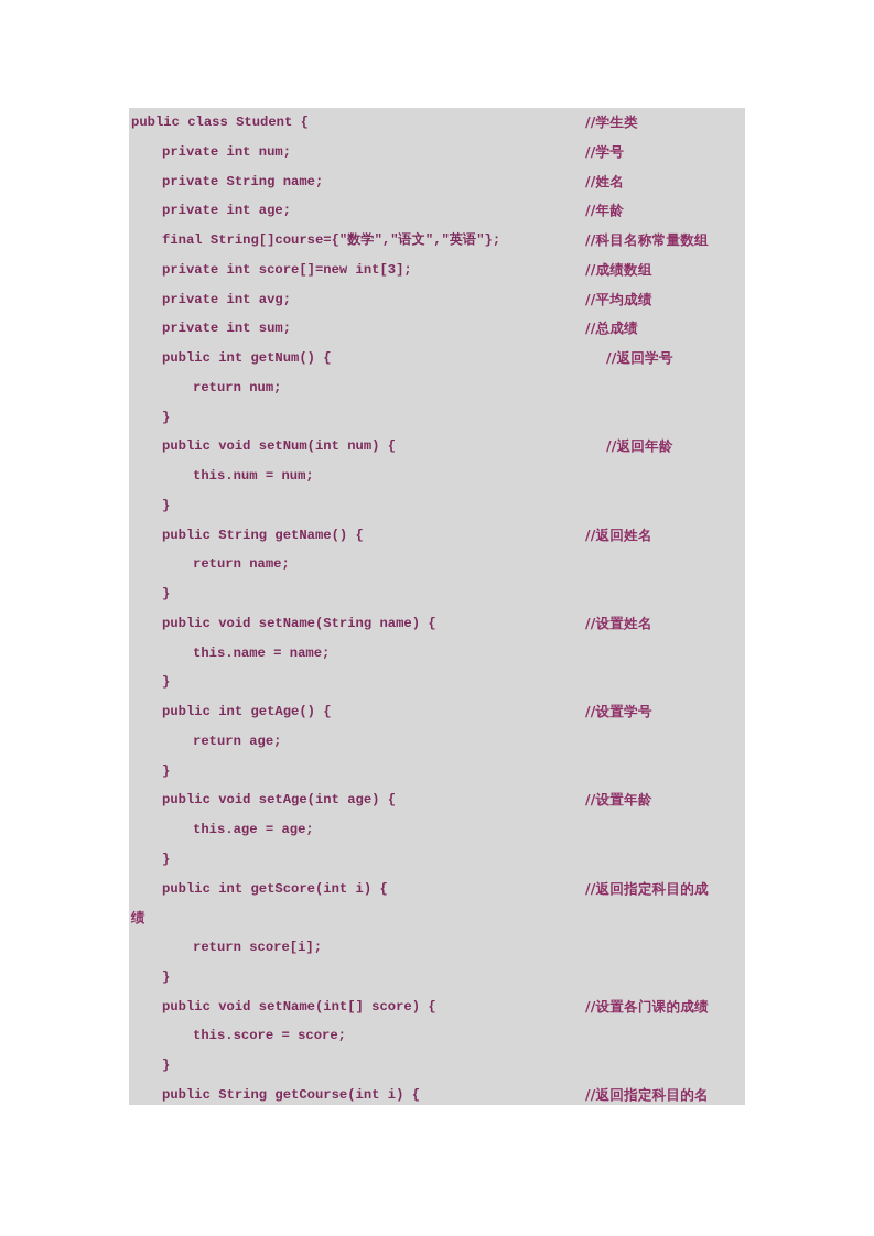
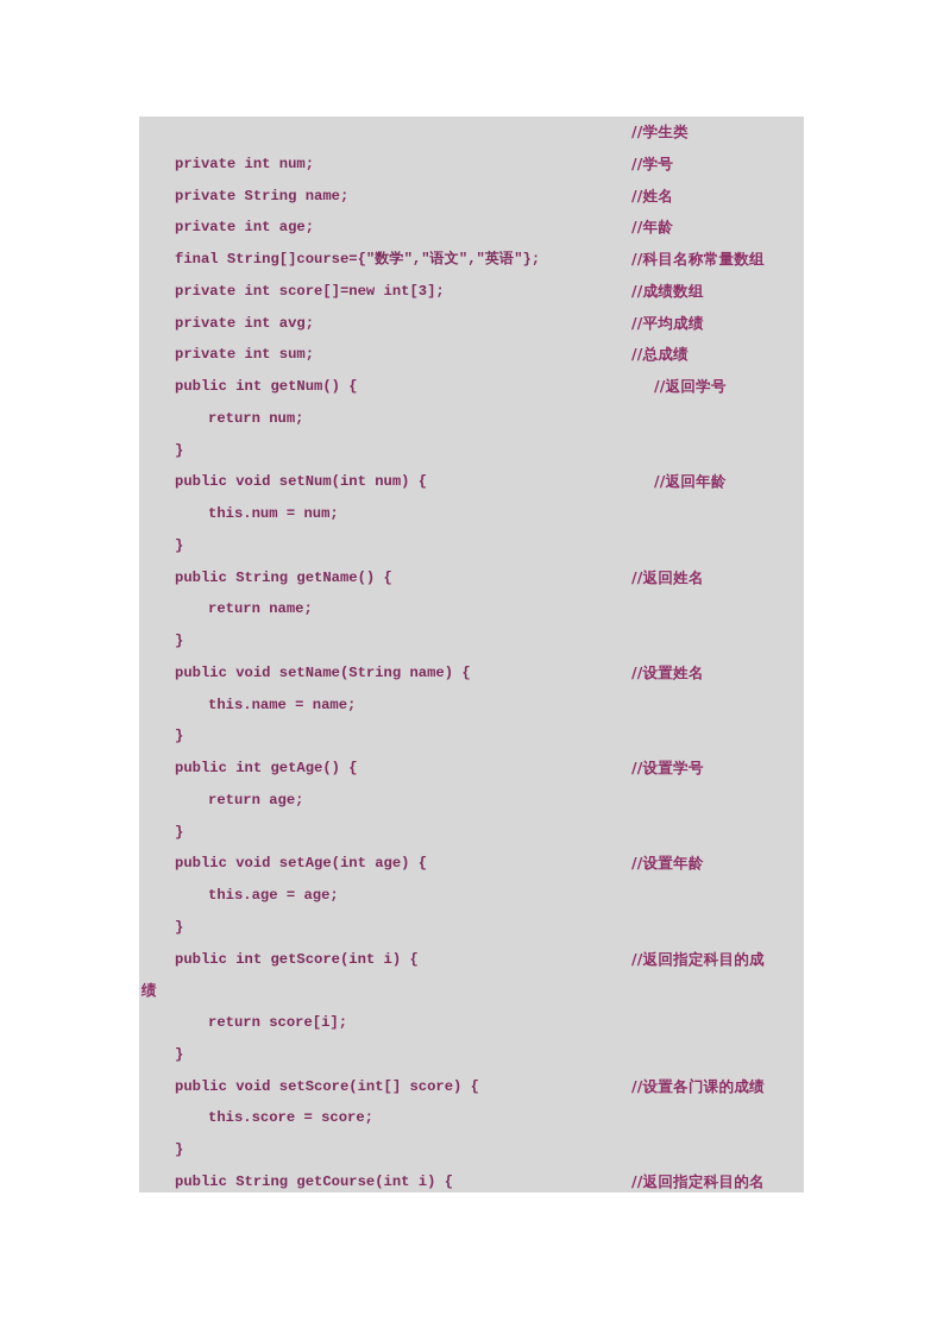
- public class Student {
  //学生类
  private int num;
  //学号
  private String name;
  //姓名
  private int age;
  //年龄
  final String[]course={"数学","语文","英语"};
  //科目名称常量数组
  private int score[]=new int[3];
  //成绩数组
  private int avg;
  //平均成绩
  private int sum;
  //总成绩
  public int getNum() {
  //返回学号
  return num;
  }
  public void setNum(int num) {
  //返回年龄
  this.num = num;
  }
  public String getName() {
  //返回姓名
  return name;
  }
  public void setName(String name) {
  //设置姓名
  this.name = name;
  }
  public int getAge() {
  //设置学号
  return age;
  }
  public void setAge(int age) {
  //设置年龄
  this.age = age;
  }
  public int getScore(int i) {
  //返回指定科目的成
  绩
  return score[i];
  }
- public void setName(int[] score) {
+ public void setScore(int[] score) {
  //设置各门课的成绩
  this.score = score;
  }
  public String getCourse(int i) {
  //返回指定科目的名
